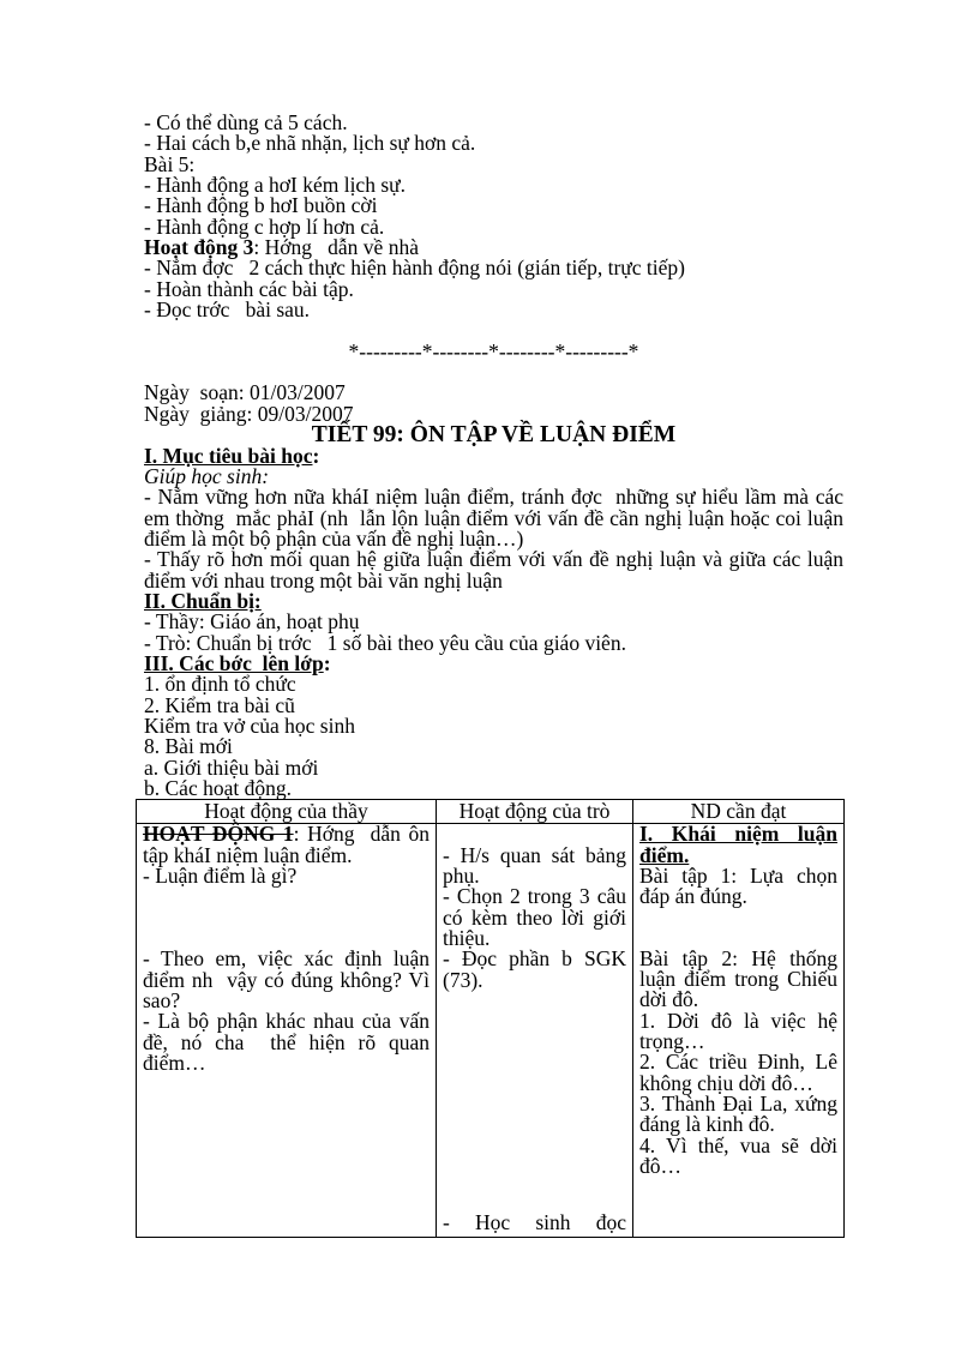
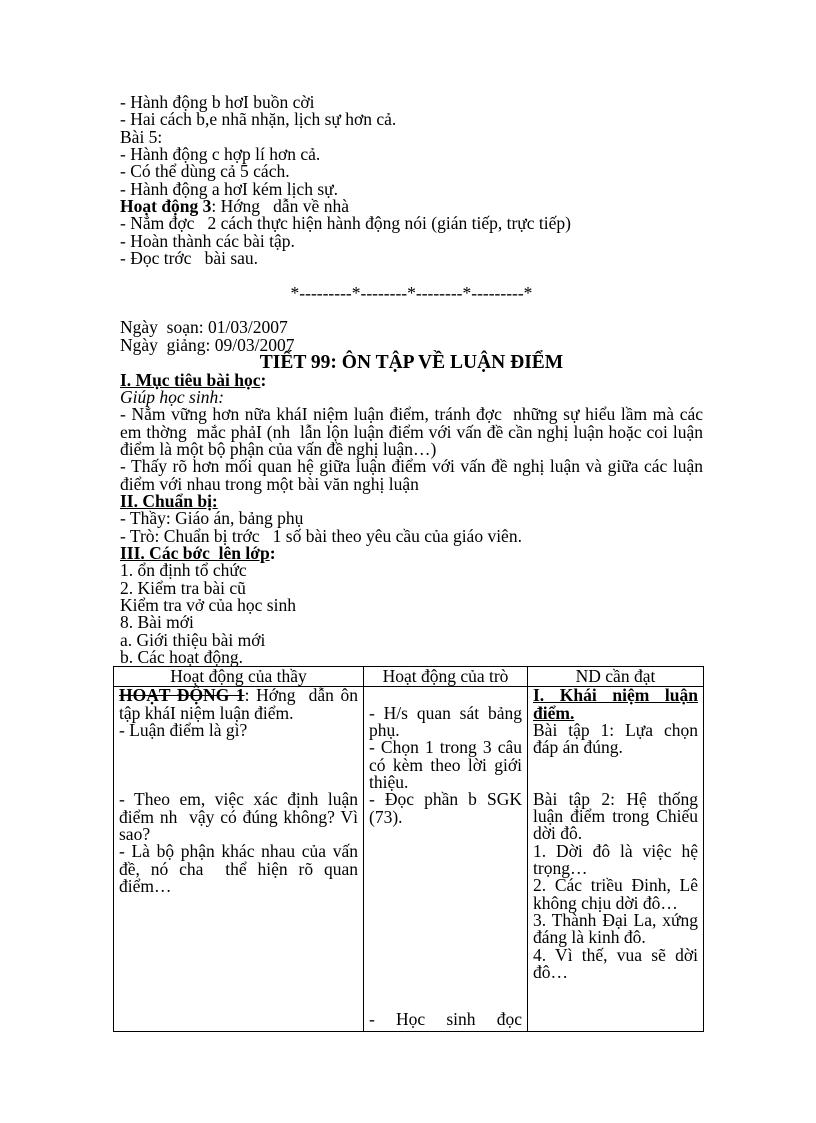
- - Có thể dùng cả 5 cách.
+ - Hành động b hơI buồn cời
  - Hai cách b,e nhã nhặn, lịch sự hơn cả.
  Bài 5:
- - Hành động a hơI kém lịch sự.
+ - Hành động c hợp lí hơn cả.
- - Hành động b hơI buồn cời
+ - Có thể dùng cả 5 cách.
- - Hành động c hợp lí hơn cả.
+ - Hành động a hơI kém lịch sự.
  Hoạt động 3: Hớng dẫn về nhà
  - Nắm đợc 2 cách thực hiện hành động nói (gián tiếp, trực tiếp)
  - Hoàn thành các bài tập.
  - Đọc trớc bài sau.
  *---------*--------*--------*---------*
  Ngày soạn: 01/03/2007
  Ngày giảng: 09/03/2007
  TIẾT 99: ÔN TẬP VỀ LUẬN ĐIỂM
  I. Mục tiêu bài học:
  Giúp học sinh:
  - Nắm vững hơn nữa kháI niệm luận điểm, tránh đợc những sự hiểu lầm mà các em thờng mắc phảI (nh lẫn lộn luận điểm với vấn đề cần nghị luận hoặc coi luận điểm là một bộ phận của vấn đề nghị luận…)
  - Thấy rõ hơn mối quan hệ giữa luận điểm với vấn đề nghị luận và giữa các luận điểm với nhau trong một bài văn nghị luận
  II. Chuẩn bị:
- - Thầy: Giáo án, hoạt phụ
+ - Thầy: Giáo án, bảng phụ
  - Trò: Chuẩn bị trớc 1 số bài theo yêu cầu của giáo viên.
  III. Các bớc lên lớp:
  1. ổn định tổ chức
  2. Kiểm tra bài cũ
  Kiểm tra vở của học sinh
  8. Bài mới
  a. Giới thiệu bài mới
  b. Các hoạt động.
  Hoạt động của thầy	Hoạt động của trò	ND cần đạt
- HOẠT ĐỘNG 1: Hớng dẫn ôn tập kháI niệm luận điểm. - Luận điểm là gì? - Theo em, việc xác định luận điểm nh vậy có đúng không? Vì sao? - Là bộ phận khác nhau của vấn đề, nó cha thể hiện rõ quan điểm…	- H/s quan sát bảng phụ. - Chọn 2 trong 3 câu có kèm theo lời giới thiệu. - Đọc phần b SGK (73). - Học sinh đọc	I. Khái niệm luận điểm. Bài tập 1: Lựa chọn đáp án đúng. Bài tập 2: Hệ thống luận điểm trong Chiếu dời đô. 1. Dời đô là việc hệ trọng… 2. Các triều Đinh, Lê không chịu dời đô… 3. Thành Đại La, xứng đáng là kinh đô. 4. Vì thế, vua sẽ dời đô…
+ HOẠT ĐỘNG 1: Hớng dẫn ôn tập kháI niệm luận điểm. - Luận điểm là gì? - Theo em, việc xác định luận điểm nh vậy có đúng không? Vì sao? - Là bộ phận khác nhau của vấn đề, nó cha thể hiện rõ quan điểm…	- H/s quan sát bảng phụ. - Chọn 1 trong 3 câu có kèm theo lời giới thiệu. - Đọc phần b SGK (73). - Học sinh đọc	I. Khái niệm luận điểm. Bài tập 1: Lựa chọn đáp án đúng. Bài tập 2: Hệ thống luận điểm trong Chiếu dời đô. 1. Dời đô là việc hệ trọng… 2. Các triều Đinh, Lê không chịu dời đô… 3. Thành Đại La, xứng đáng là kinh đô. 4. Vì thế, vua sẽ dời đô…
